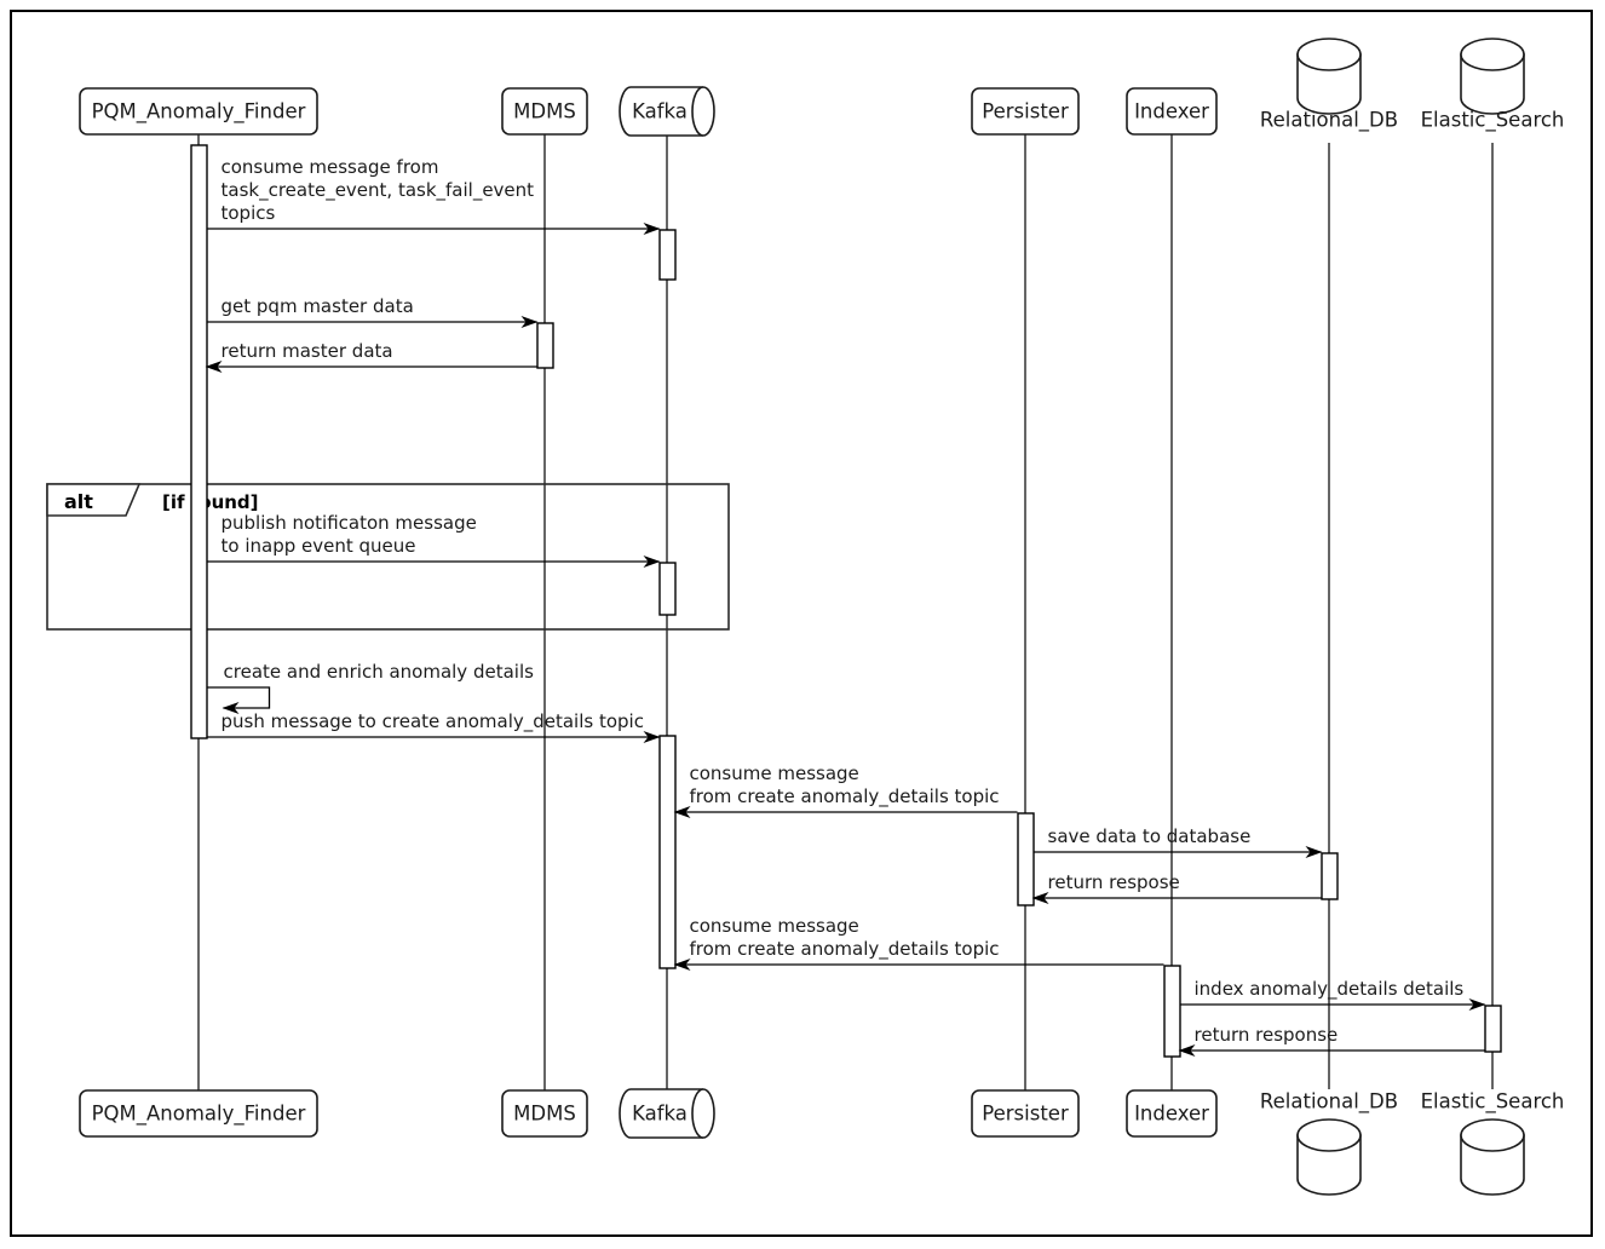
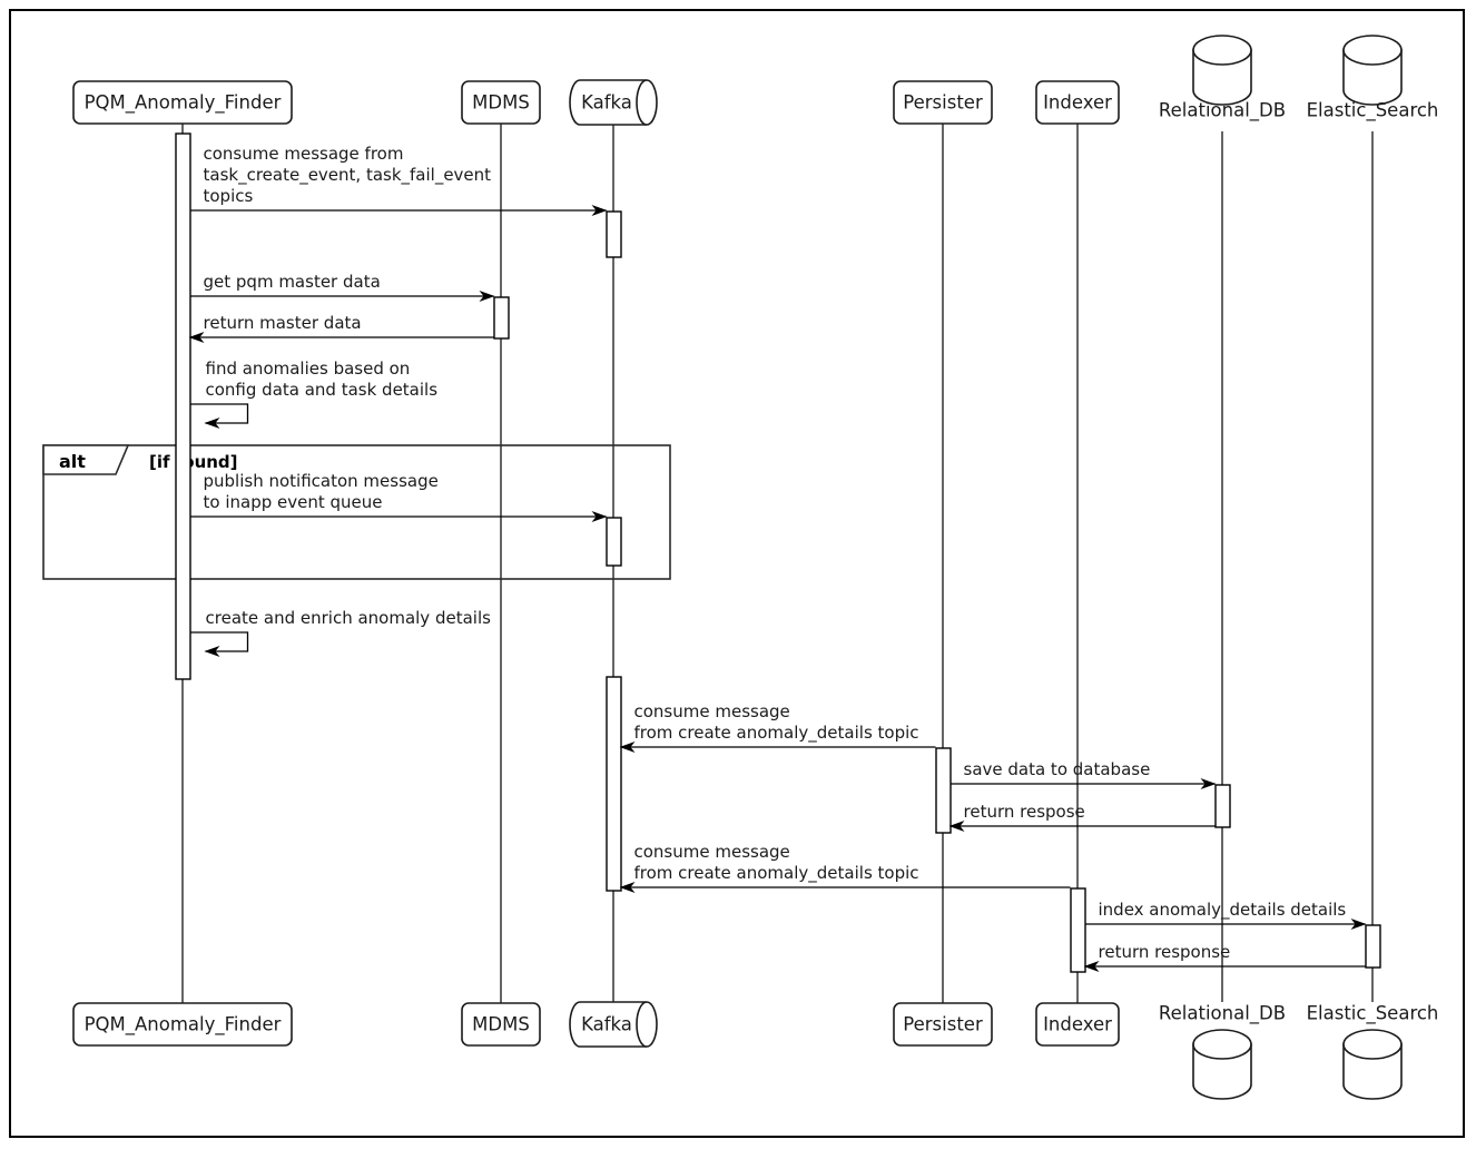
  alt
  [ifund]
  consume message from
  task_create_event, task_fail_event
  topics
  get pqm master data
  return master data
+ find anomalies based on
+ config data and task details
  publish notificaton message
  to inapp event queue
  create and enrich anomaly details
- push message to create anomaly_details topic
  consume message
  from create anomaly_details topic
  save data to database
  return respose
  consume message
  from create anomaly_details topic
  index anomaly_details details
  return response
  PQM_Anomaly_Finder
  PQM_Anomaly_Finder
  MDMS
  MDMS
  Kafka
  Kafka
  Persister
  Persister
  Indexer
  Indexer
  Relational_DB
  Relational_DB
  Elastic_Search
  Elastic_Search
